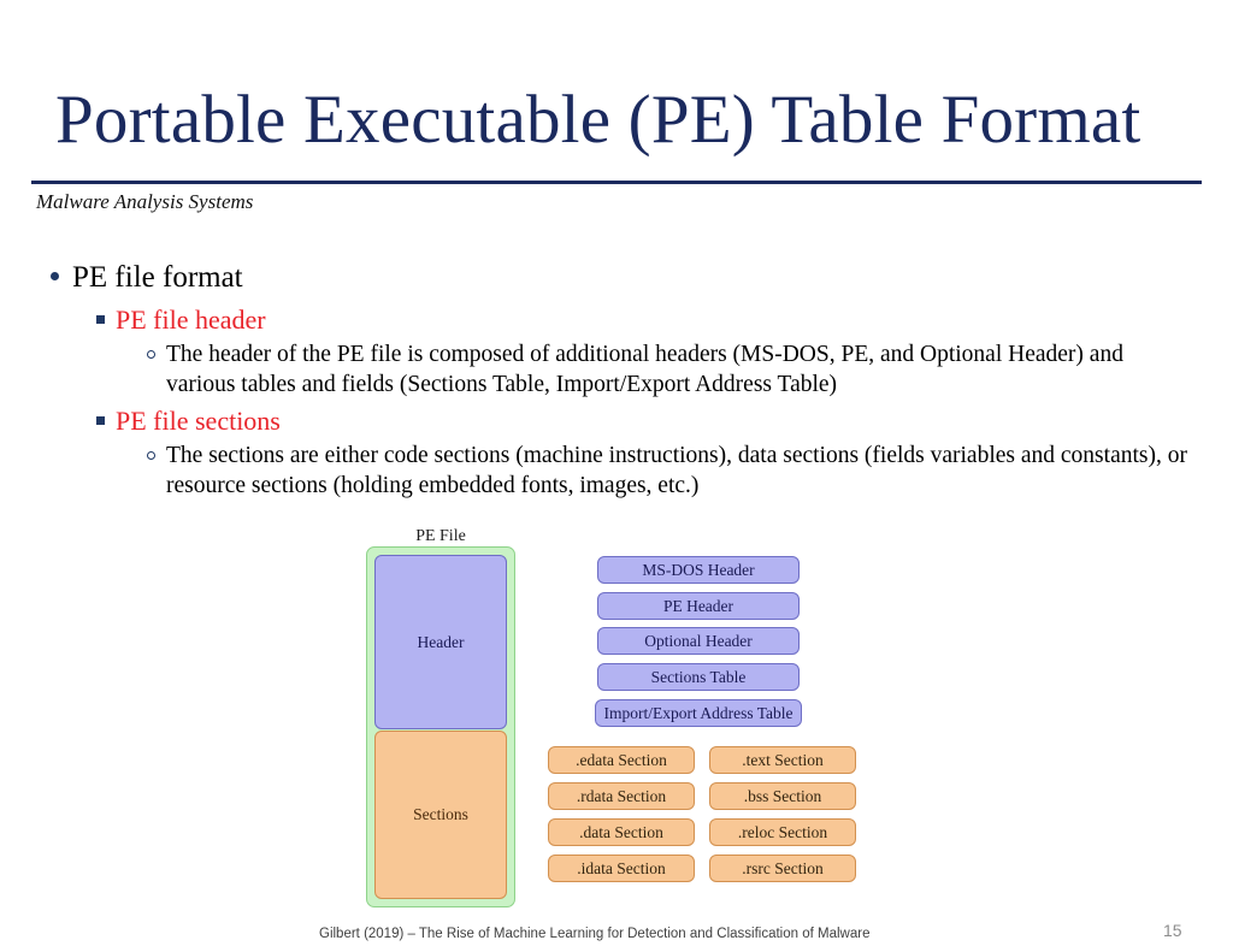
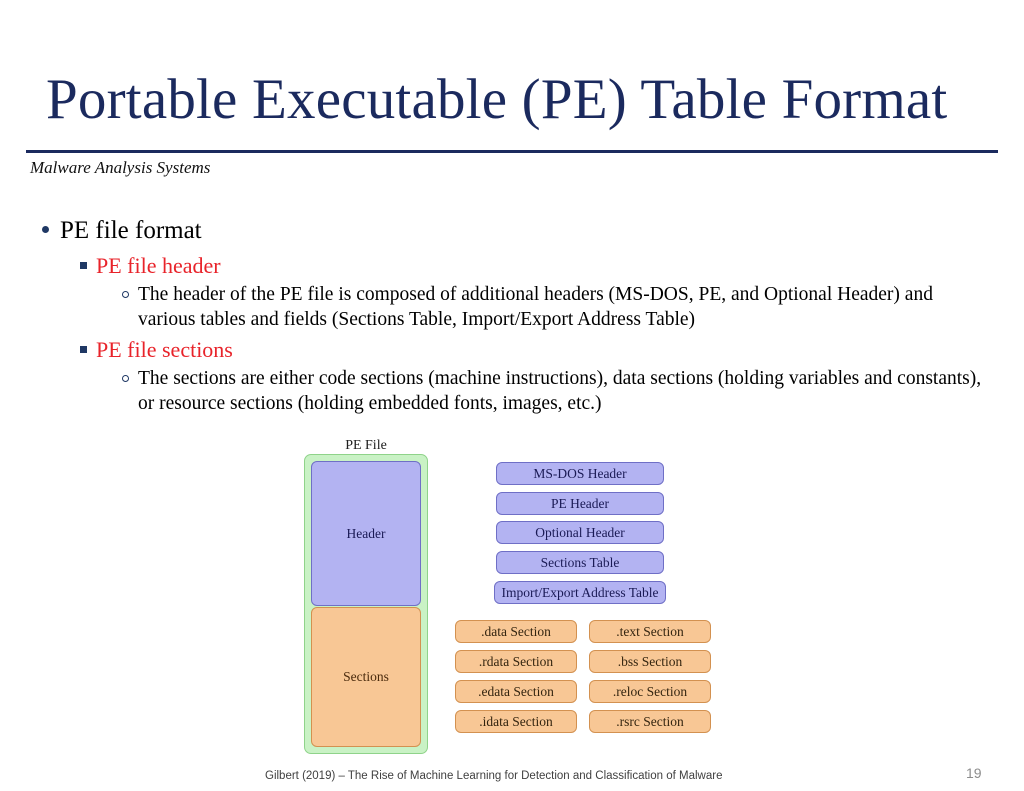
  Portable Executable (PE) Table Format
  Malware Analysis Systems
  PE file format
  PE file header
  The header of the PE file is composed of additional headers (MS-DOS, PE, and Optional Header) and various tables and fields (Sections Table, Import/Export Address Table)
  PE file sections
- The sections are either code sections (machine instructions), data sections (fields variables and constants), or resource sections (holding embedded fonts, images, etc.)
+ The sections are either code sections (machine instructions), data sections (holding variables and constants), or resource sections (holding embedded fonts, images, etc.)
  PE File
  Header
  Sections
  MS-DOS Header
  PE Header
  Optional Header
  Sections Table
  Import/Export Address Table
- .edata Section
+ .data Section
  .rdata Section
- .data Section
+ .edata Section
  .idata Section
  .text Section
  .bss Section
  .reloc Section
  .rsrc Section
  Gilbert (2019) – The Rise of Machine Learning for Detection and Classification of Malware
- 15
+ 19
